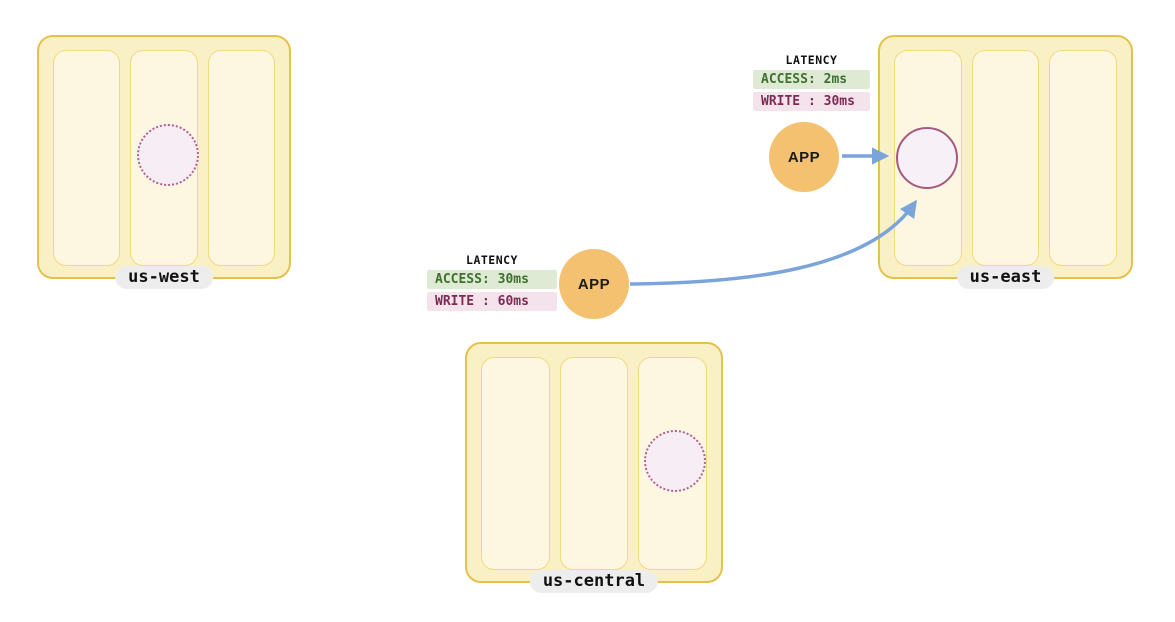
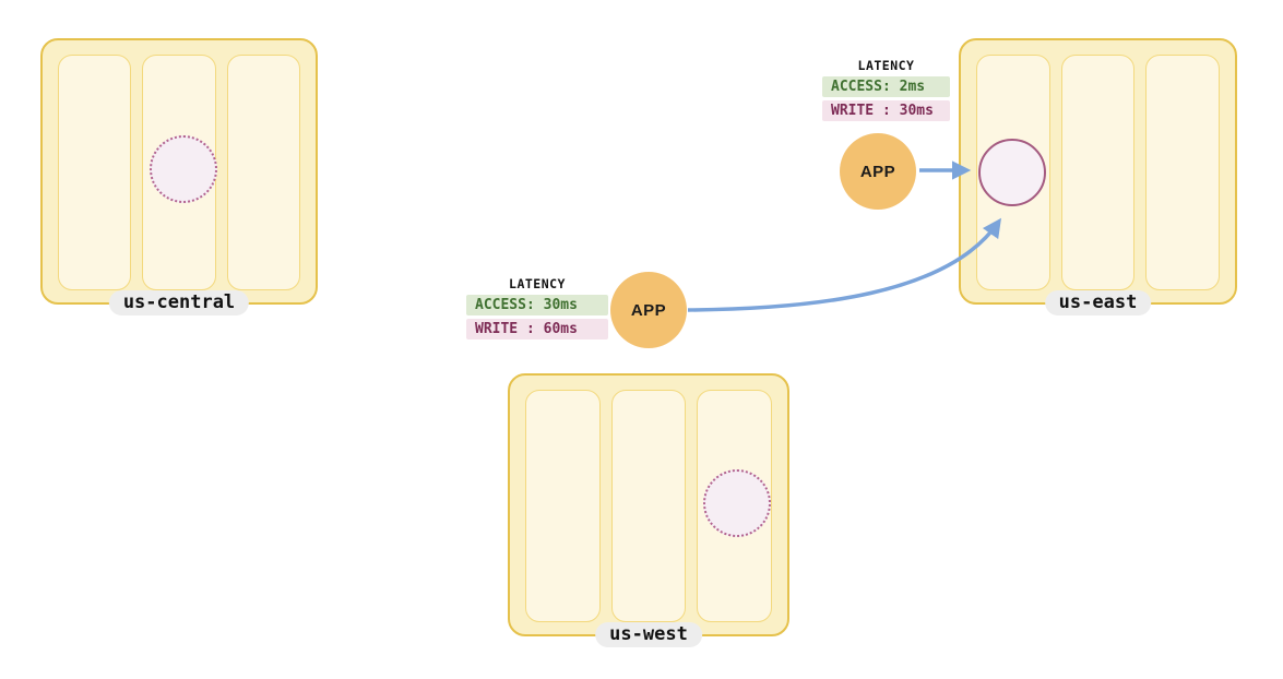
- us-west
+ us-central
  us-east
- us-central
+ us-west
  LATENCY
  ACCESS: 2ms
  WRITE : 30ms
  LATENCY
  ACCESS: 30ms
  WRITE : 60ms
  APP
  APP
